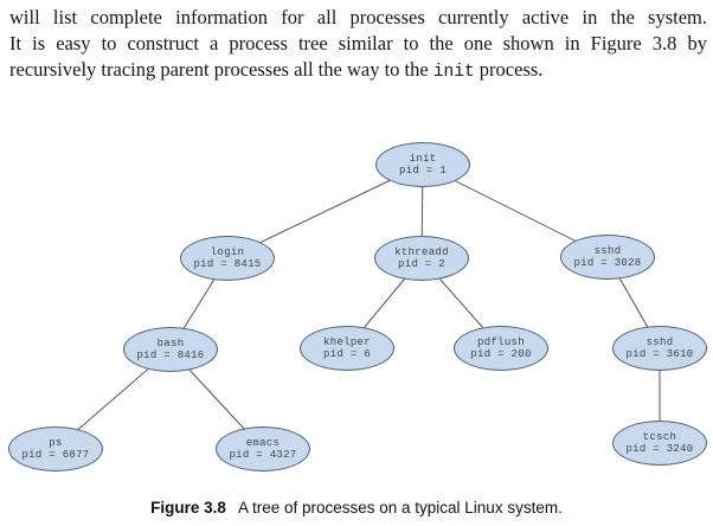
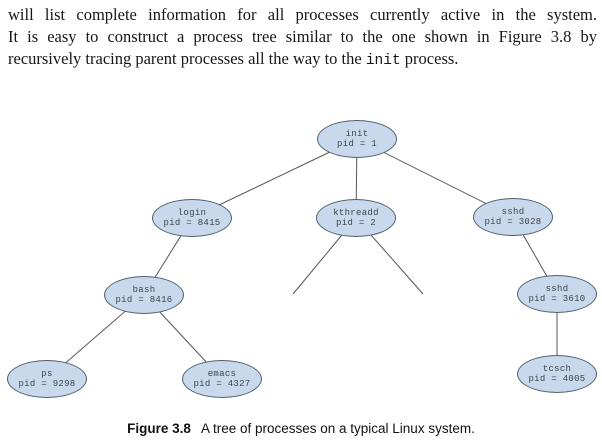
  will list complete information for all processes currently active in the system.
  It is easy to construct a process tree similar to the one shown in Figure 3.8 by
  recursively tracing parent processes all the way to the init process.
  init
  pid = 1
  login
  pid = 8415
  kthreadd
  pid = 2
  sshd
  pid = 3028
  bash
  pid = 8416
- khelper
- pid = 6
- pdflush
- pid = 200
  sshd
  pid = 3610
  ps
- pid = 6877
+ pid = 9298
  emacs
  pid = 4327
  tcsch
- pid = 3240
+ pid = 4005
  Figure 3.8
  A tree of processes on a typical Linux system.
